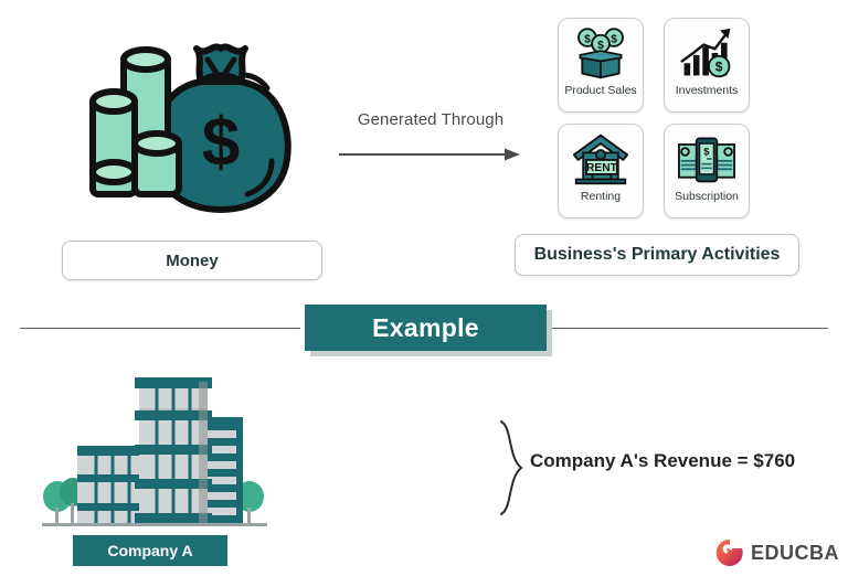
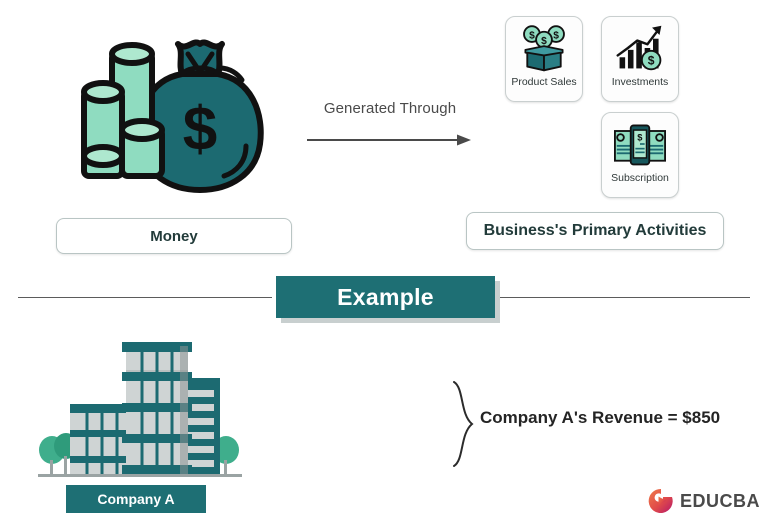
  $
  Money
  Generated Through
  $
  $
  $
  Product Sales
  $
  Investments
- RENT
- Renting
  $
  Subscription
  Business's Primary Activities
  Example
  Company A
- Company A's Revenue = $760
+ Company A's Revenue = $850
  EDUCBA
